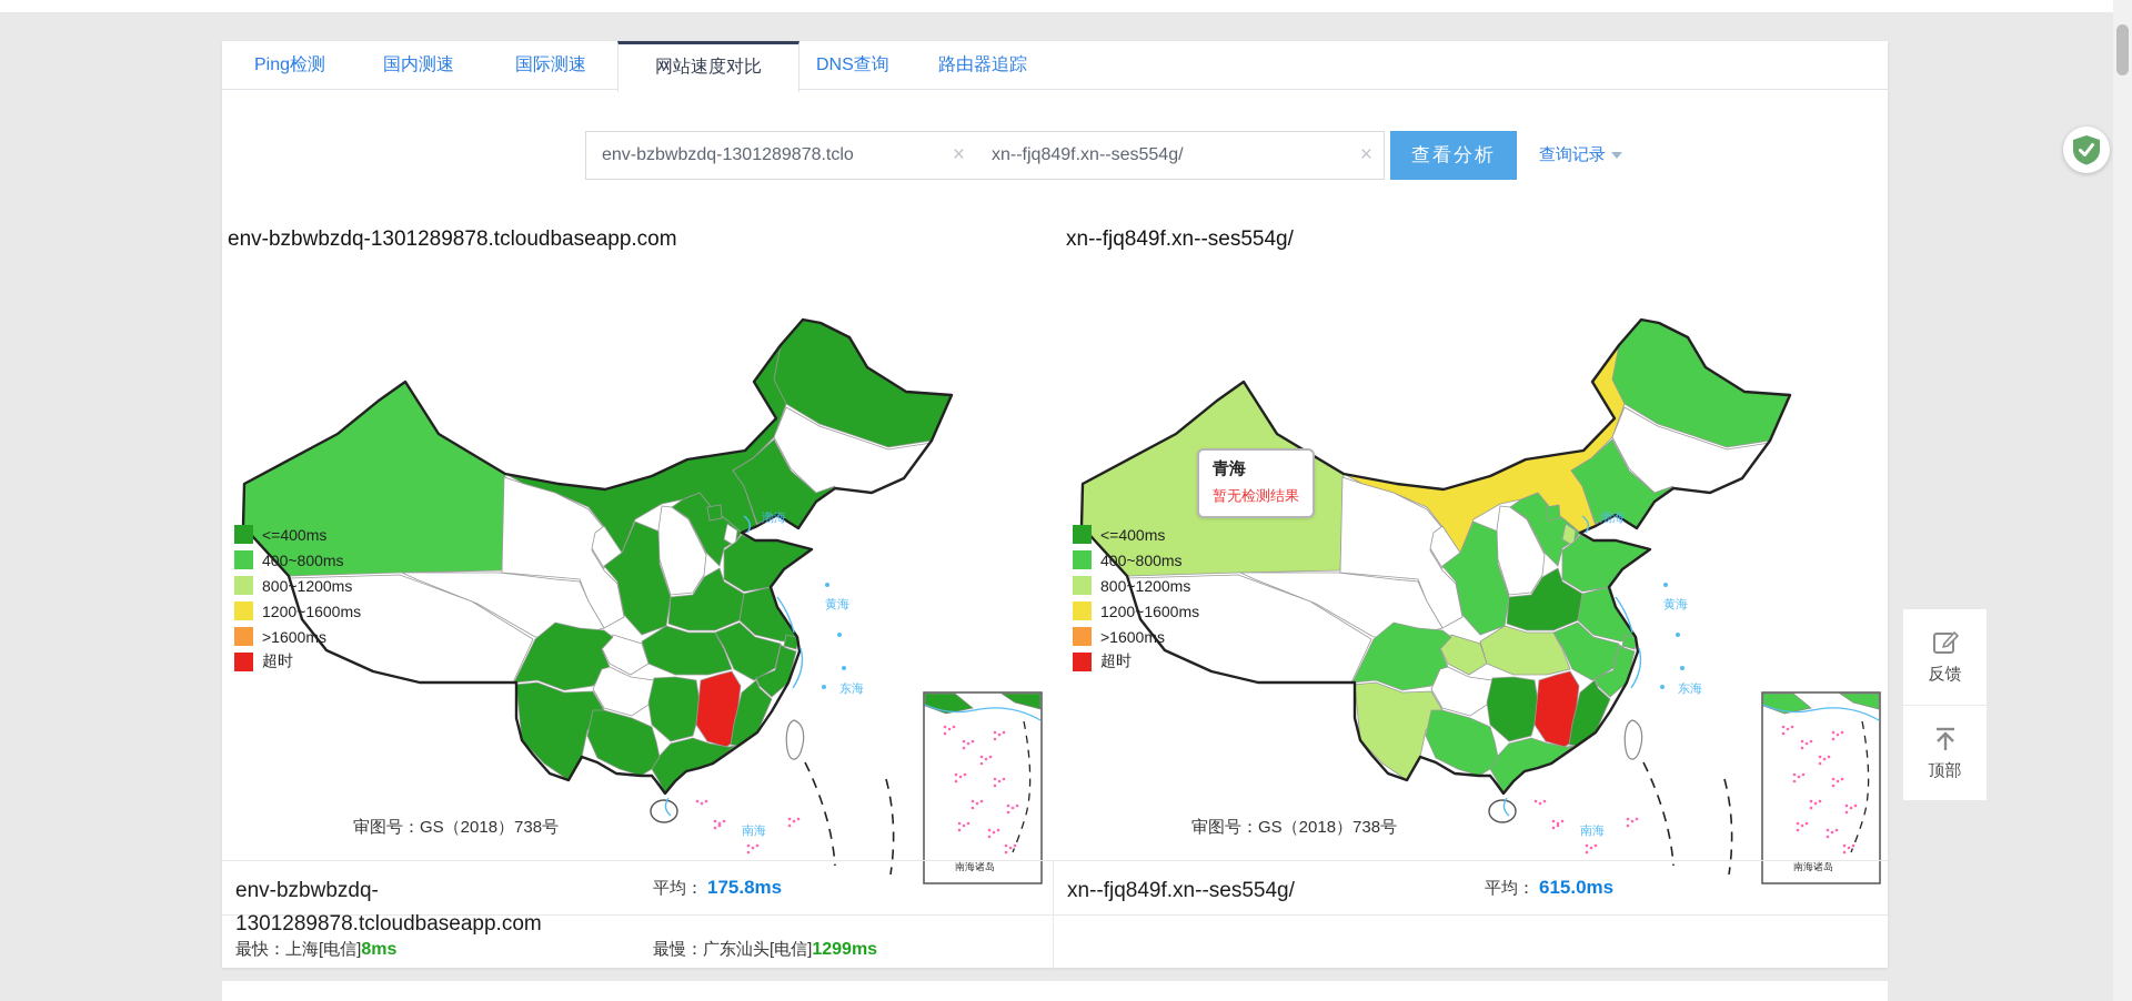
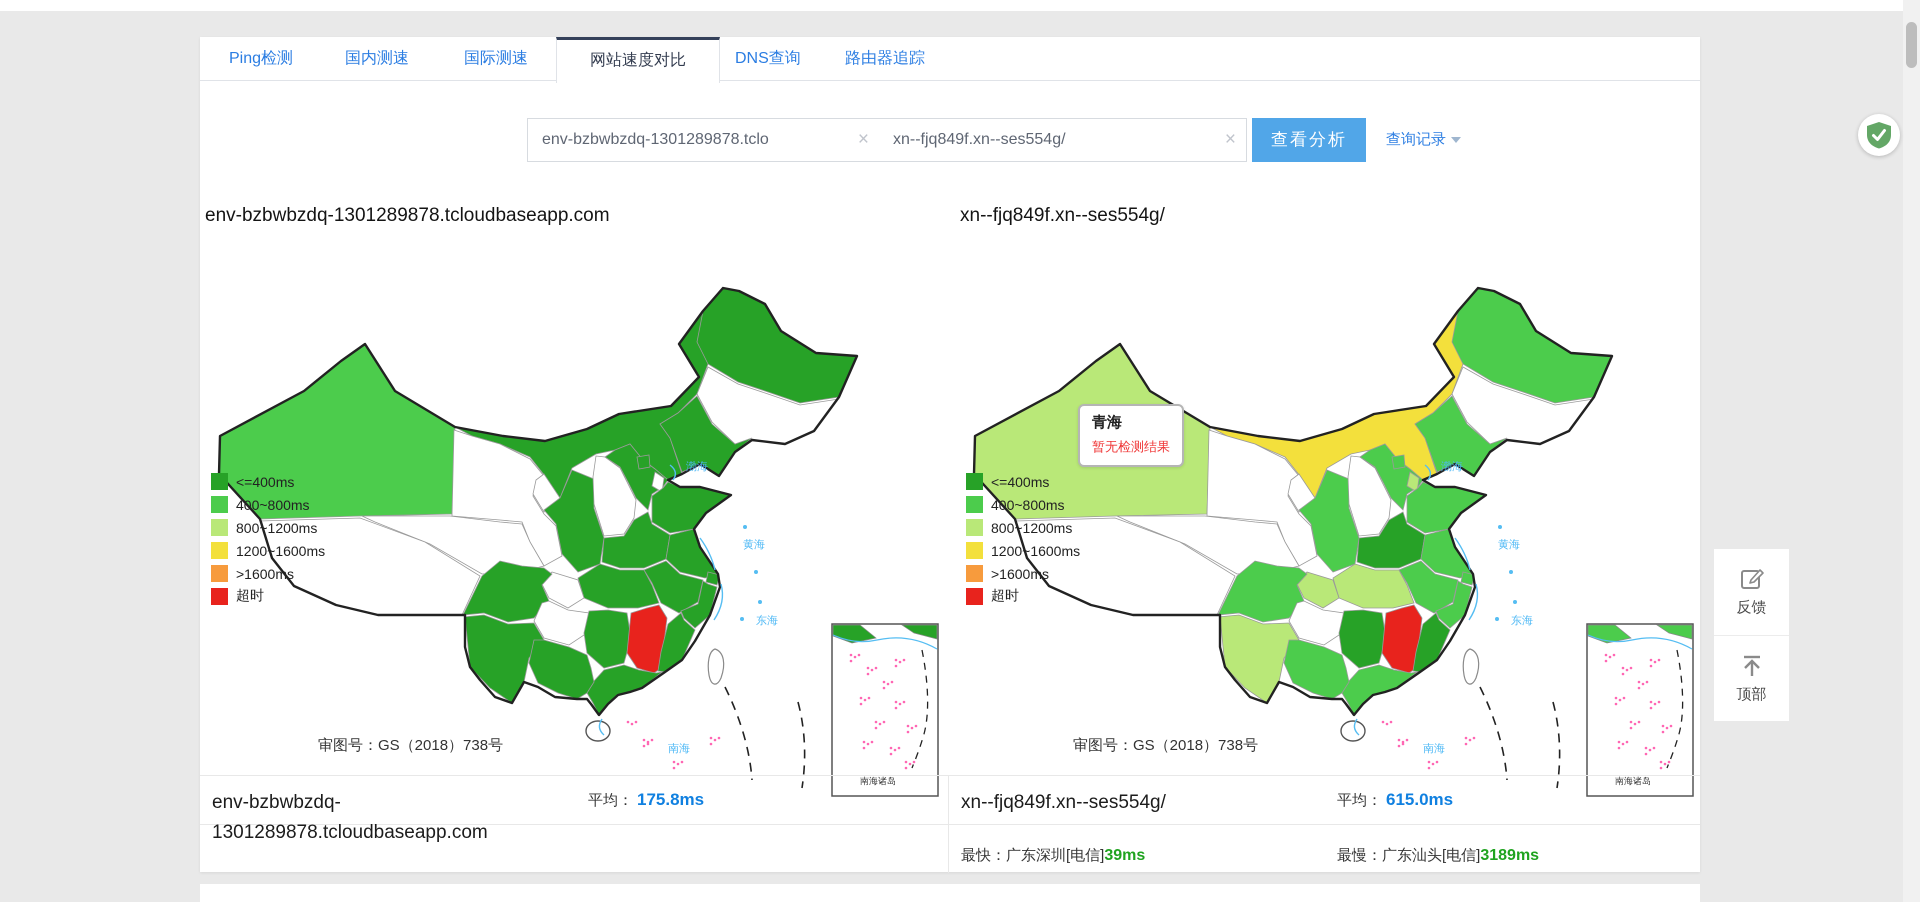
  Ping检测
  国内测速
  国际测速
  网站速度对比
  DNS查询
  路由器追踪
  env-bzbwbzdq-1301289878.tclo
  ×
  xn--fjq849f.xn--ses554g/
  ×
  查看分析
  查询记录
  env-bzbwbzdq-1301289878.tcloudbaseapp.com
  渤海
  黄海
  东海
  南海
  南海诸岛
  <=400ms
  400~800ms
  800~1200ms
  1200~1600ms
  >1600ms
  超时
  审图号：GS（2018）738号
  xn--fjq849f.xn--ses554g/
  渤海
  黄海
  东海
  南海
  南海诸岛
  <=400ms
  400~800ms
  800~1200ms
  1200~1600ms
  >1600ms
  超时
  审图号：GS（2018）738号
  青海
  暂无检测结果
  env-bzbwbzdq-1301289878.tcloudbaseapp.com
  平均： 175.8ms
- 最快：上海[电信]8ms
- 最慢：广东汕头[电信]1299ms
  xn--fjq849f.xn--ses554g/
  平均： 615.0ms
+ 最快：广东深圳[电信]39ms
+ 最慢：广东汕头[电信]3189ms
  反馈
  顶部
